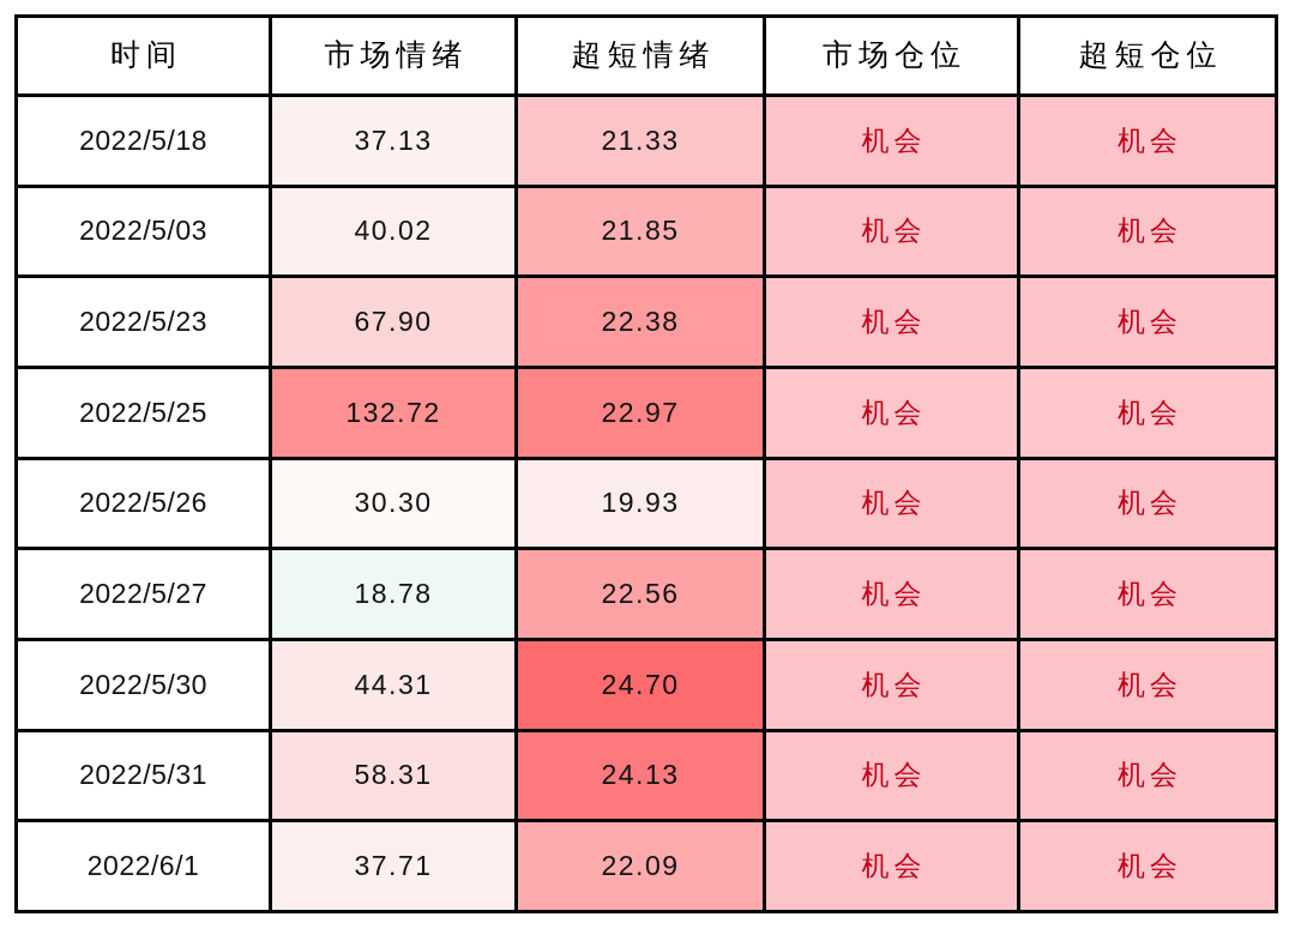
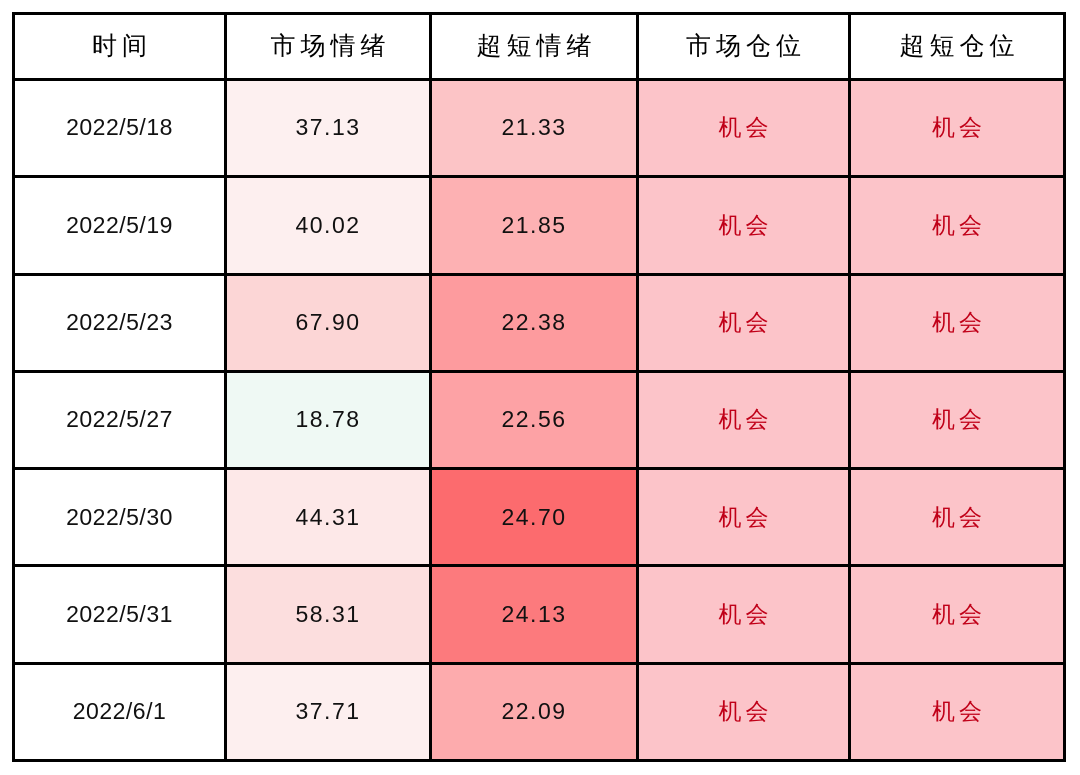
  时间	市场情绪	超短情绪	市场仓位	超短仓位
  2022/5/18	37.13	21.33	机会	机会
- 2022/5/03	40.02	21.85	机会	机会
+ 2022/5/19	40.02	21.85	机会	机会
  2022/5/23	67.90	22.38	机会	机会
- 2022/5/25	132.72	22.97	机会	机会
- 2022/5/26	30.30	19.93	机会	机会
  2022/5/27	18.78	22.56	机会	机会
  2022/5/30	44.31	24.70	机会	机会
  2022/5/31	58.31	24.13	机会	机会
  2022/6/1	37.71	22.09	机会	机会
